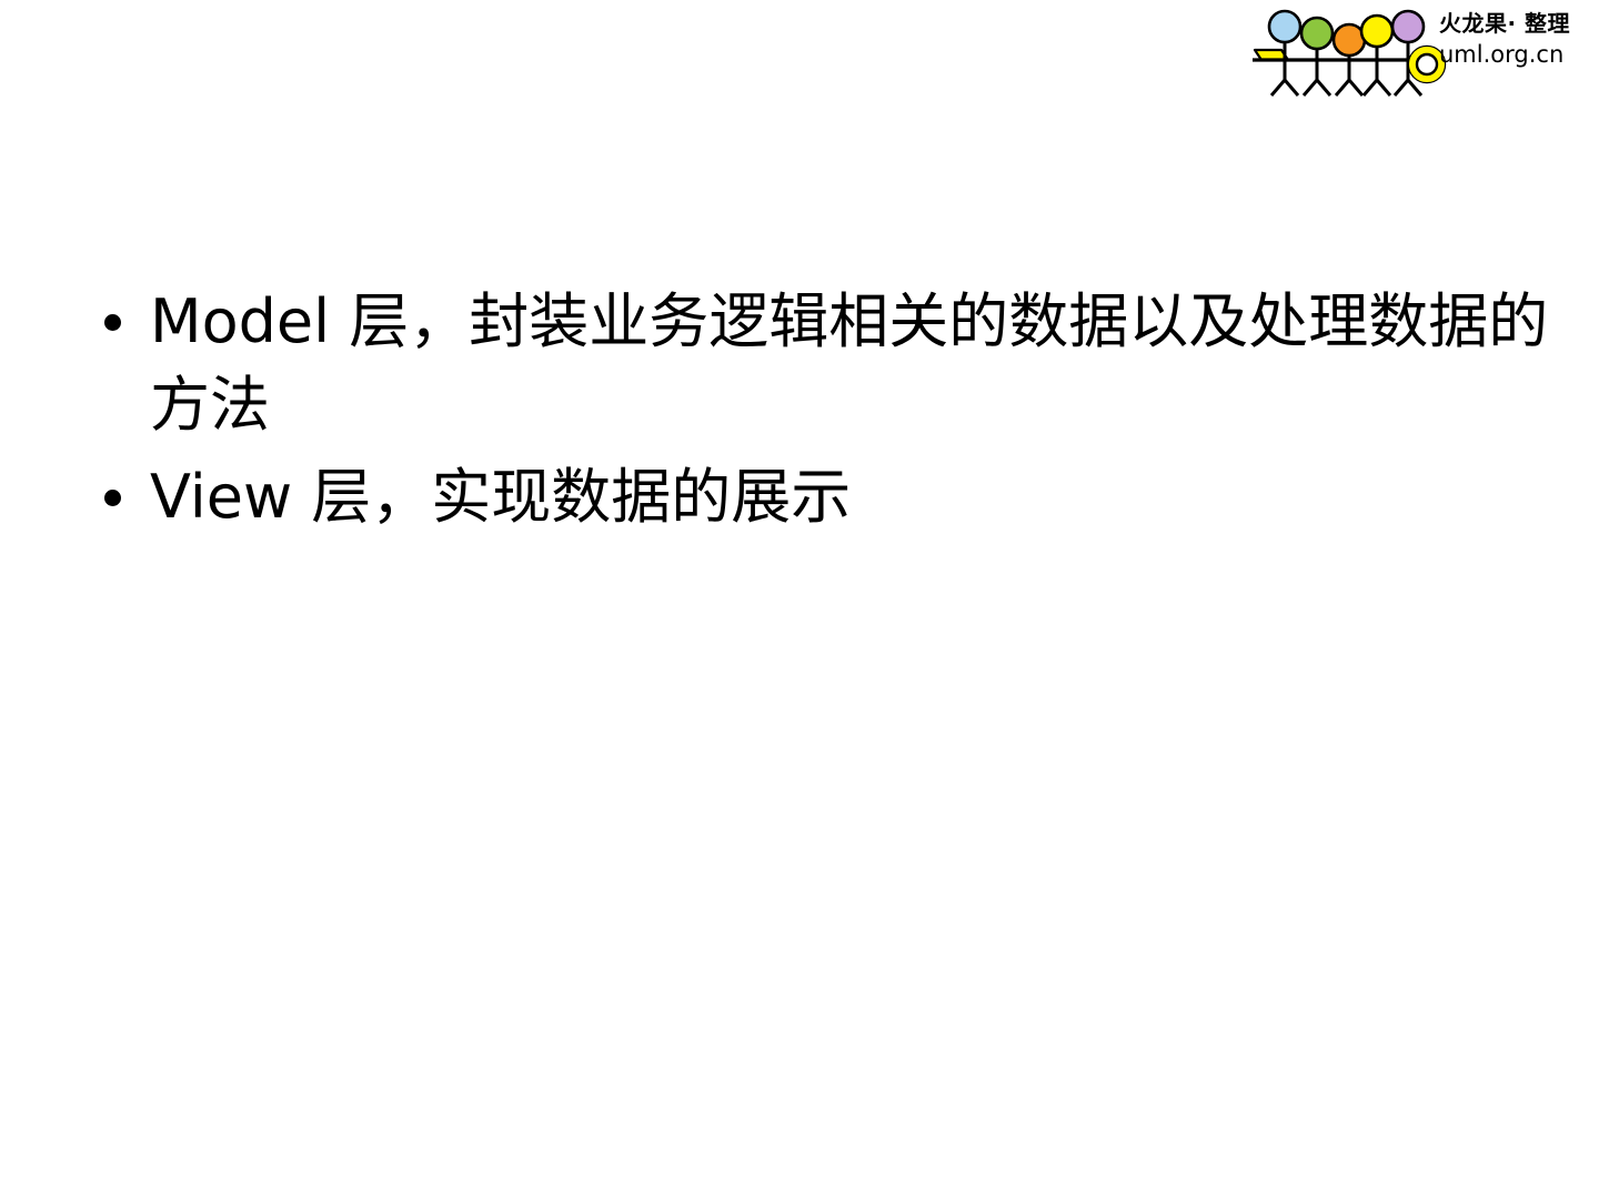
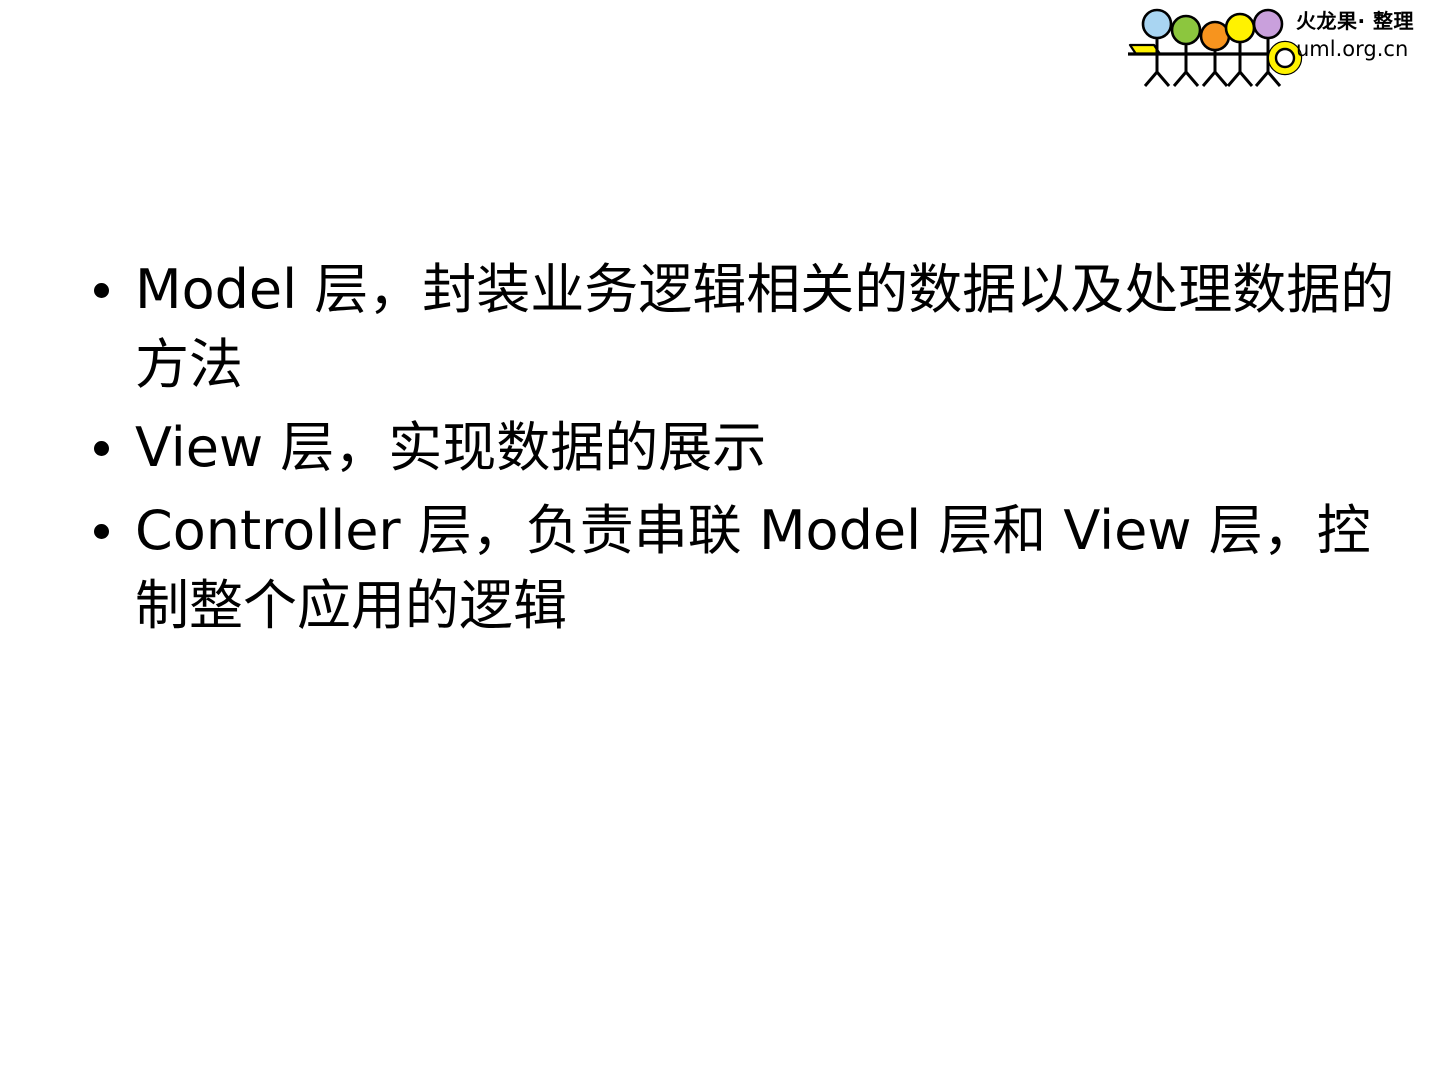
  火龙果· 整理
  uml.org.cn
  Model 层，封装业务逻辑相关的数据以及处理数据的方法
  View 层，实现数据的展示
+ Controller 层，负责串联 Model 层和 View 层，控制整个应用的逻辑
